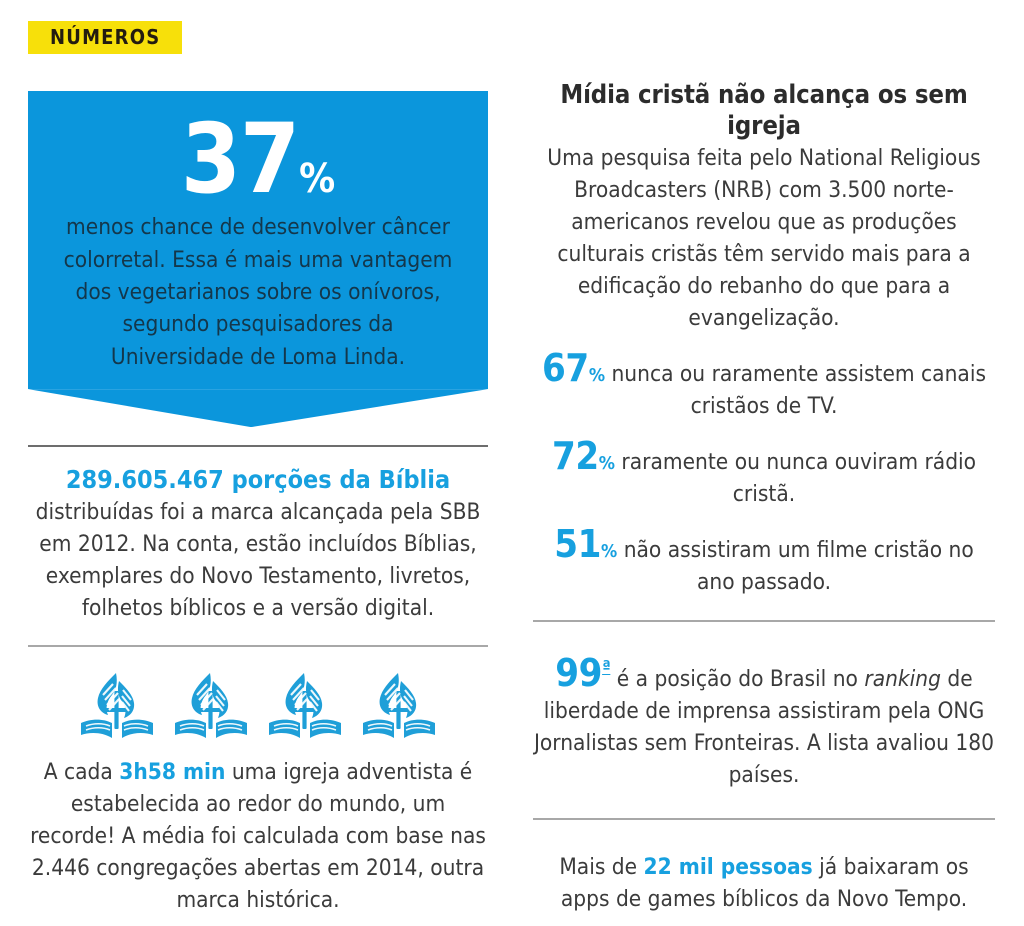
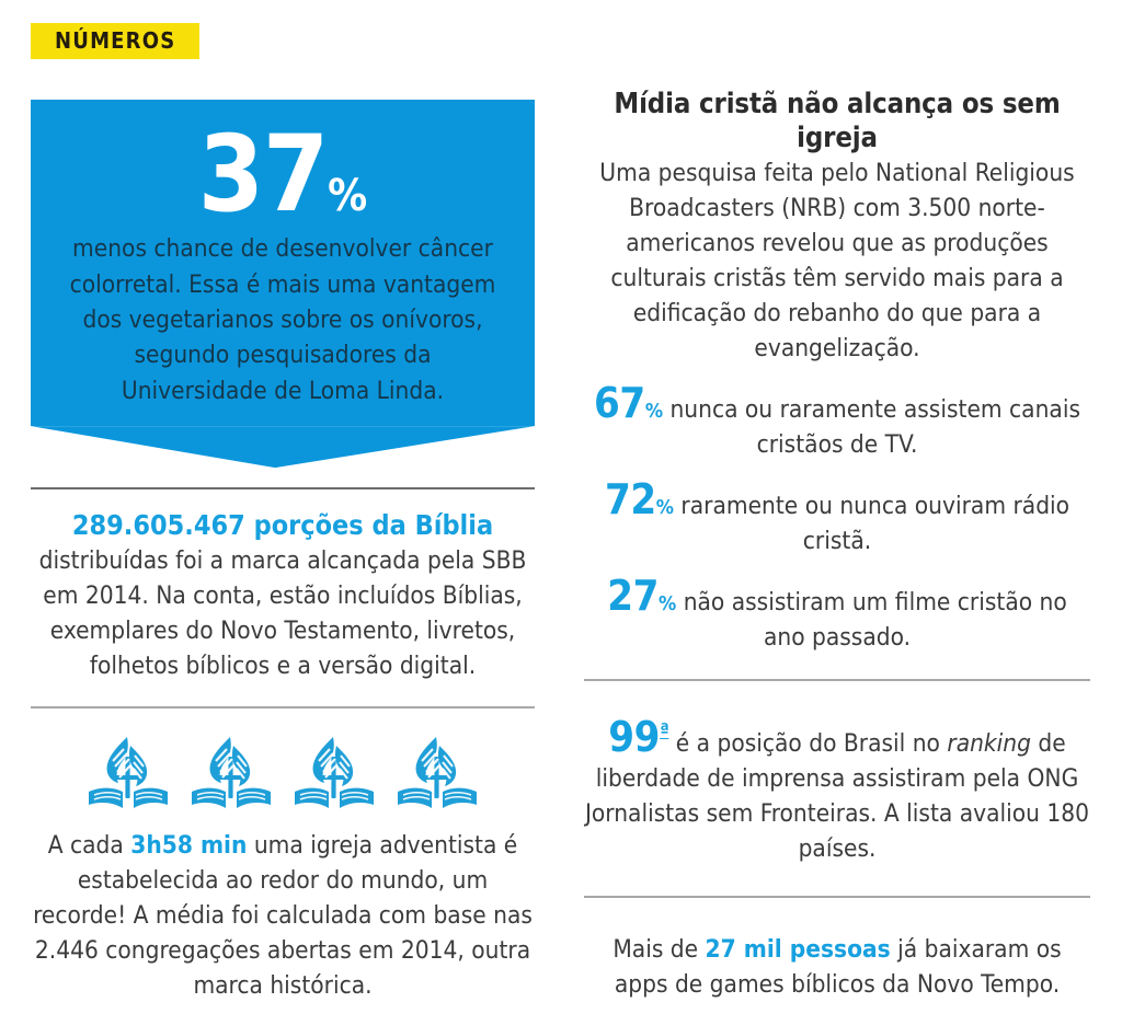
  NÚMEROS
  37%
  menos chance de desenvolver câncer colorretal. Essa é mais uma vantagem dos vegetarianos sobre os onívoros, segundo pesquisadores da Universidade de Loma Linda.
  289.605.467 porções da Bíblia
- distribuídas foi a marca alcançada pela SBB em 2012. Na conta, estão incluídos Bíblias, exemplares do Novo Testamento, livretos, folhetos bíblicos e a versão digital.
+ distribuídas foi a marca alcançada pela SBB em 2014. Na conta, estão incluídos Bíblias, exemplares do Novo Testamento, livretos, folhetos bíblicos e a versão digital.
  A cada 3h58 min uma igreja adventista é estabelecida ao redor do mundo, um recorde! A média foi calculada com base nas 2.446 congregações abertas em 2014, outra marca histórica.
  Mídia cristã não alcança os sem igreja
  Uma pesquisa feita pelo National Religious Broadcasters (NRB) com 3.500 norte-americanos revelou que as produções culturais cristãs têm servido mais para a edificação do rebanho do que para a evangelização.
  67% nunca ou raramente assistem canais cristãos de TV.
  72% raramente ou nunca ouviram rádio cristã.
- 51% não assistiram um filme cristão no ano passado.
+ 27% não assistiram um filme cristão no ano passado.
  99ª é a posição do Brasil no ranking de liberdade de imprensa assistiram pela ONG Jornalistas sem Fronteiras. A lista avaliou 180 países.
- Mais de 22 mil pessoas já baixaram os apps de games bíblicos da Novo Tempo.
+ Mais de 27 mil pessoas já baixaram os apps de games bíblicos da Novo Tempo.
